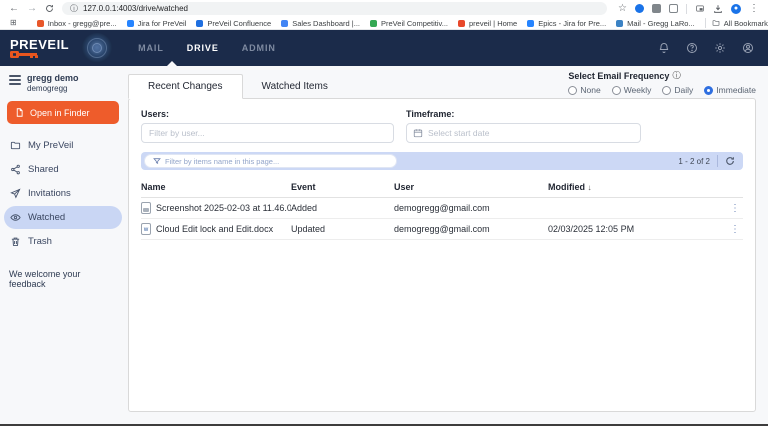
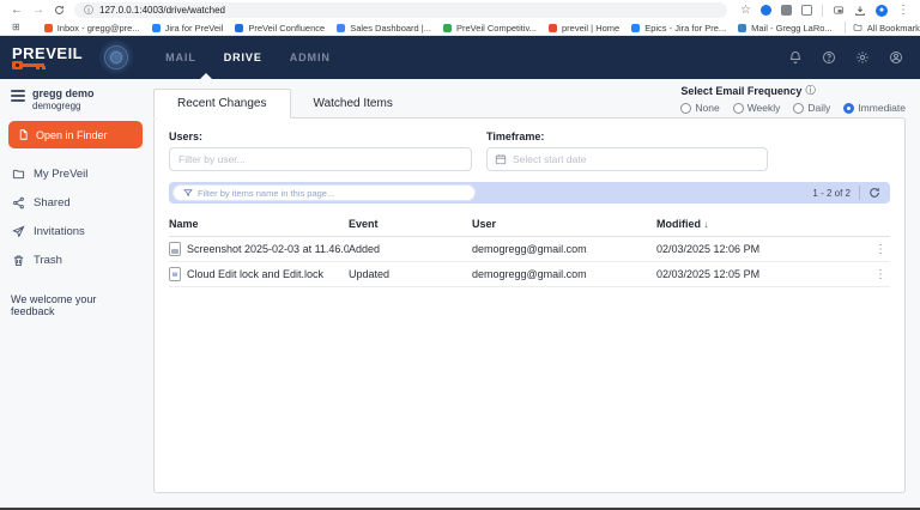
  ←
  →
  ⓘ
  127.0.0.1:4003/drive/watched
  ☆
  ⋮
  ⊞
  Inbox - gregg@pre...
  Jira for PreVeil
  PreVeil Confluence
  Sales Dashboard |...
  PreVeil Competitiv...
  preveil | Home
  Epics - Jira for Pre...
  Mail - Gregg LaRo...
  All Bookmark
  PREVEIL
  MAIL
  DRIVE
  ADMIN
  gregg demo
  demogregg
  Open in Finder
  My PreVeil
  Shared
  Invitations
- Watched
  Trash
  We welcome your feedback
  Recent Changes
  Watched Items
  Select Email Frequency
  ⓘ
  None
  Weekly
  Daily
  Immediate
  Users:
  Filter by user...
  Timeframe:
  Select start date
  Filter by items name in this page...
  1 - 2 of 2
  Name
  Event
  User
  Modified ↓
  Screenshot 2025-02-03 at 11.46.0
  Added
  demogregg@gmail.com
+ 02/03/2025 12:06 PM
  ⋮
- Cloud Edit lock and Edit.docx
+ Cloud Edit lock and Edit.lock
  Updated
  demogregg@gmail.com
  02/03/2025 12:05 PM
  ⋮
